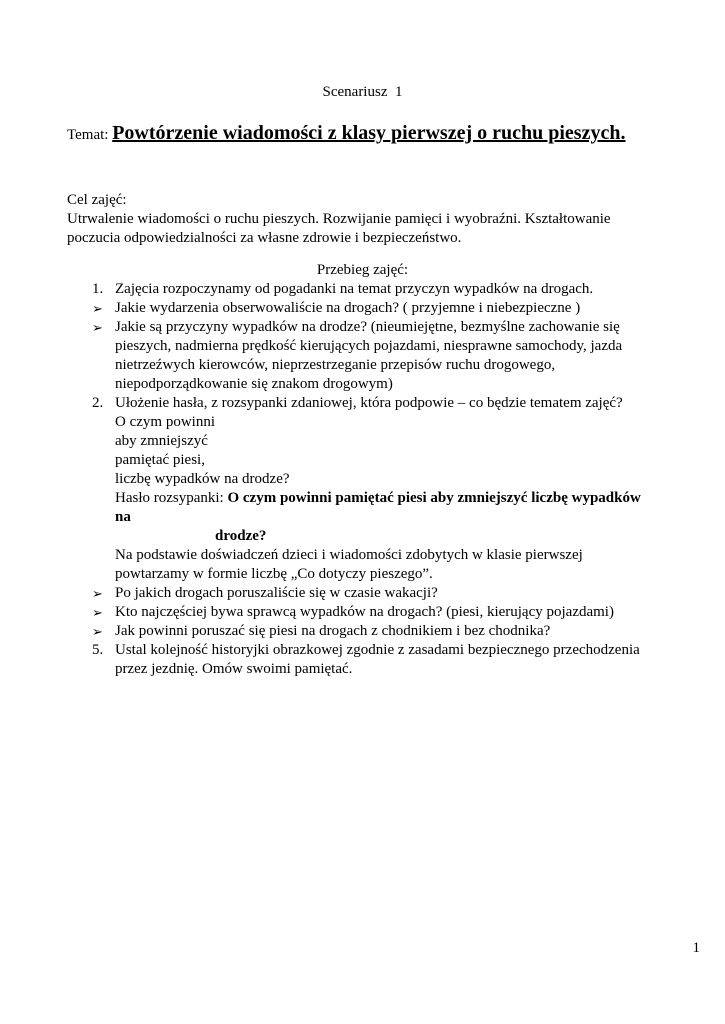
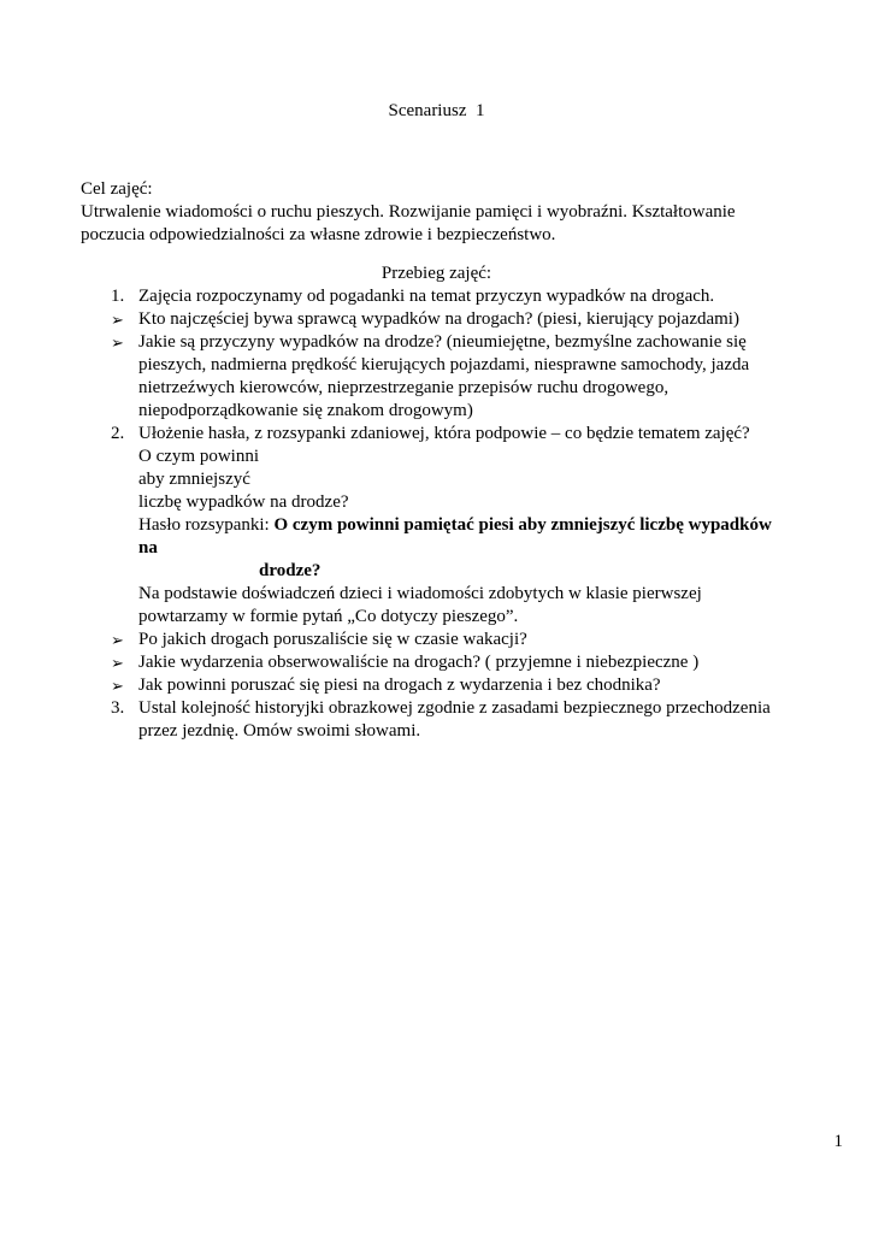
  Scenariusz 1
- Temat: Powtórzenie wiadomości z klasy pierwszej o ruchu pieszych.
  Cel zajęć:
  Utrwalenie wiadomości o ruchu pieszych. Rozwijanie pamięci i wyobraźni. Kształtowanie poczucia odpowiedzialności za własne zdrowie i bezpieczeństwo.
  Przebieg zajęć:
  1.
  Zajęcia rozpoczynamy od pogadanki na temat przyczyn wypadków na drogach.
  ➢
- Jakie wydarzenia obserwowaliście na drogach? ( przyjemne i niebezpieczne )
+ Kto najczęściej bywa sprawcą wypadków na drogach? (piesi, kierujący pojazdami)
  ➢
  Jakie są przyczyny wypadków na drodze? (nieumiejętne, bezmyślne zachowanie się pieszych, nadmierna prędkość kierujących pojazdami, niesprawne samochody, jazda nietrzeźwych kierowców, nieprzestrzeganie przepisów ruchu drogowego, niepodporządkowanie się znakom drogowym)
  2.
  Ułożenie hasła, z rozsypanki zdaniowej, która podpowie – co będzie tematem zajęć?
  O czym powinni
  aby zmniejszyć
- pamiętać piesi,
  liczbę wypadków na drodze?
  Hasło rozsypanki: O czym powinni pamiętać piesi aby zmniejszyć liczbę wypadków na
  drodze?
- Na podstawie doświadczeń dzieci i wiadomości zdobytych w klasie pierwszej powtarzamy w formie liczbę „Co dotyczy pieszego”.
+ Na podstawie doświadczeń dzieci i wiadomości zdobytych w klasie pierwszej powtarzamy w formie pytań „Co dotyczy pieszego”.
  ➢
  Po jakich drogach poruszaliście się w czasie wakacji?
  ➢
- Kto najczęściej bywa sprawcą wypadków na drogach? (piesi, kierujący pojazdami)
+ Jakie wydarzenia obserwowaliście na drogach? ( przyjemne i niebezpieczne )
  ➢
- Jak powinni poruszać się piesi na drogach z chodnikiem i bez chodnika?
+ Jak powinni poruszać się piesi na drogach z wydarzenia i bez chodnika?
- 5.
+ 3.
- Ustal kolejność historyjki obrazkowej zgodnie z zasadami bezpiecznego przechodzenia przez jezdnię. Omów swoimi pamiętać.
+ Ustal kolejność historyjki obrazkowej zgodnie z zasadami bezpiecznego przechodzenia przez jezdnię. Omów swoimi słowami.
  1
